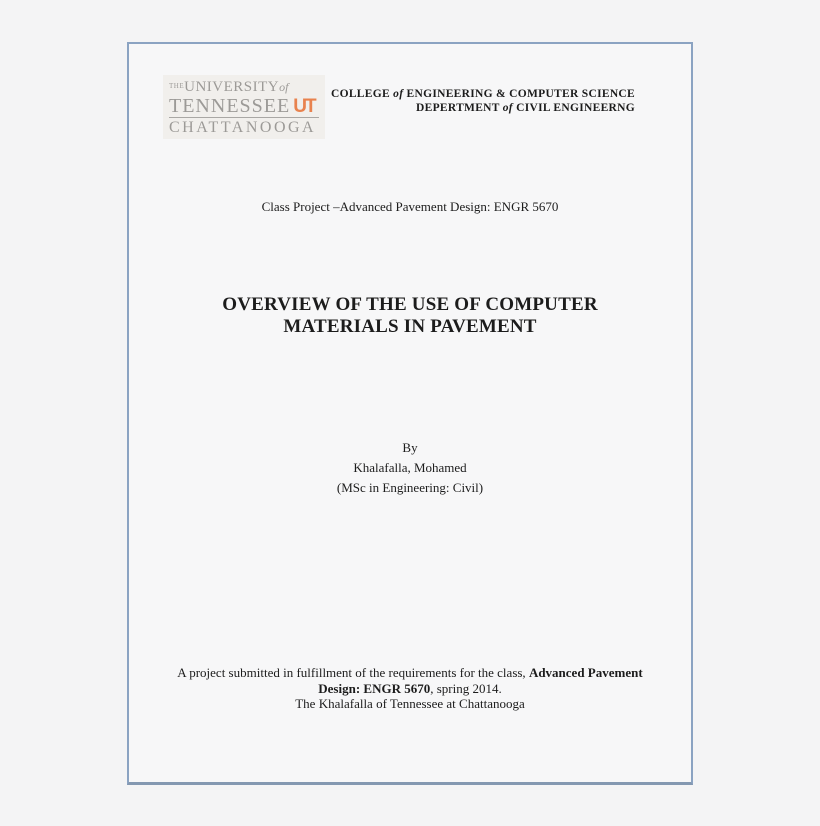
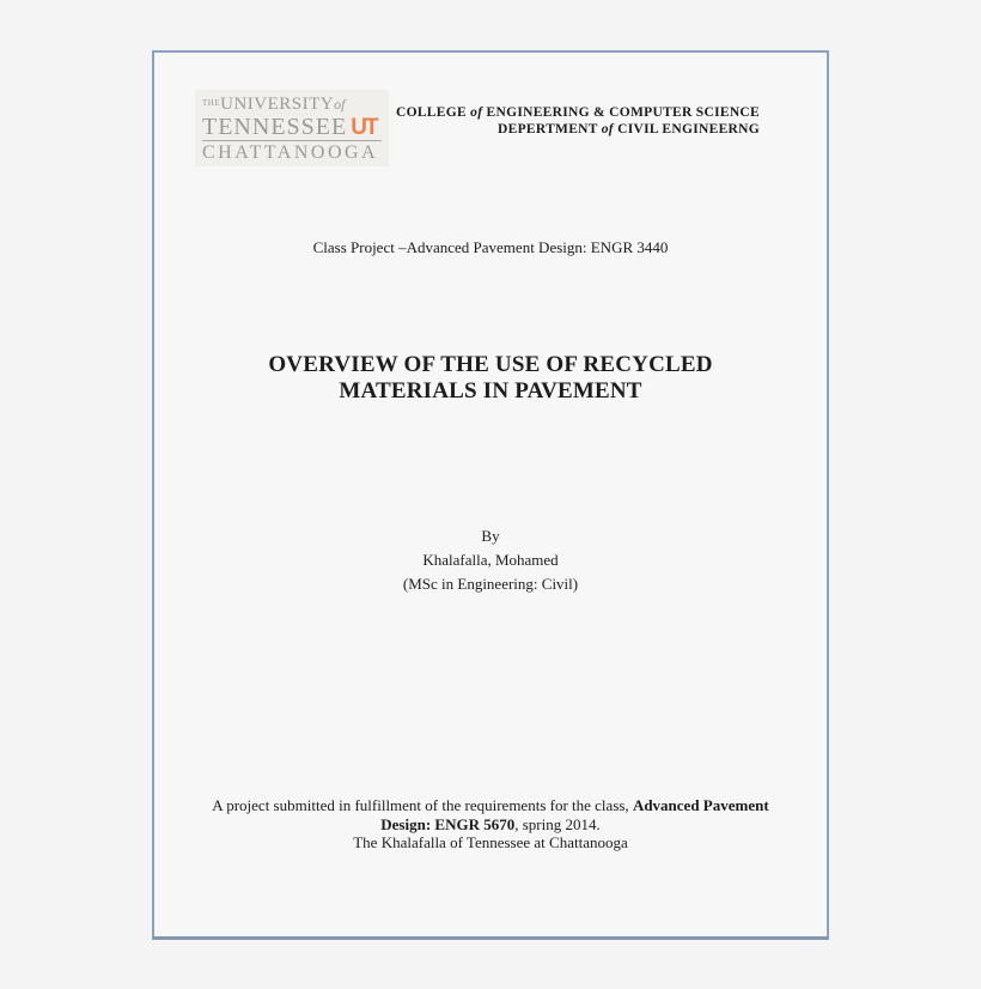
  THEUNIVERSITYof
  TENNESSEE UT
  CHATTANOOGA
  COLLEGE of ENGINEERING & COMPUTER SCIENCE
  DEPERTMENT of CIVIL ENGINEERNG
- Class Project –Advanced Pavement Design: ENGR 5670
+ Class Project –Advanced Pavement Design: ENGR 3440
- OVERVIEW OF THE USE OF COMPUTER
+ OVERVIEW OF THE USE OF RECYCLED
  MATERIALS IN PAVEMENT
  By
  Khalafalla, Mohamed
  (MSc in Engineering: Civil)
  A project submitted in fulfillment of the requirements for the class, Advanced Pavement
  Design: ENGR 5670, spring 2014.
  The Khalafalla of Tennessee at Chattanooga
